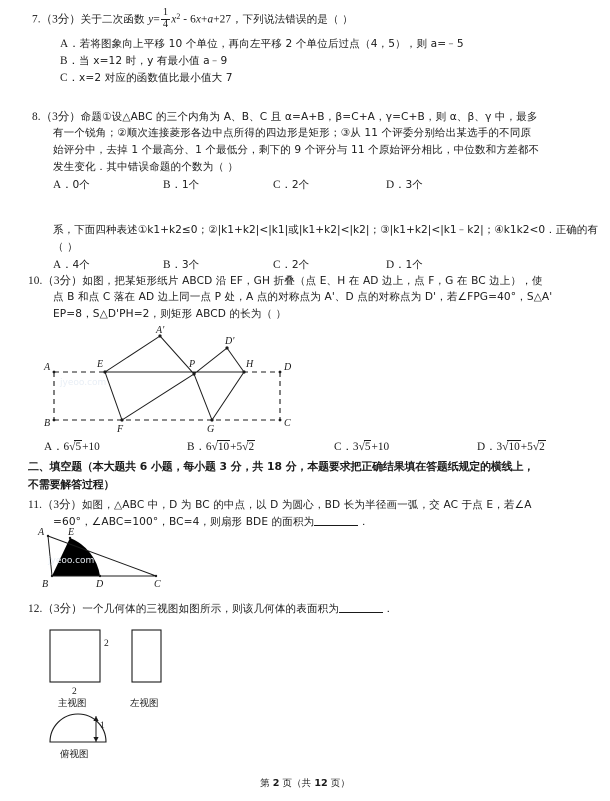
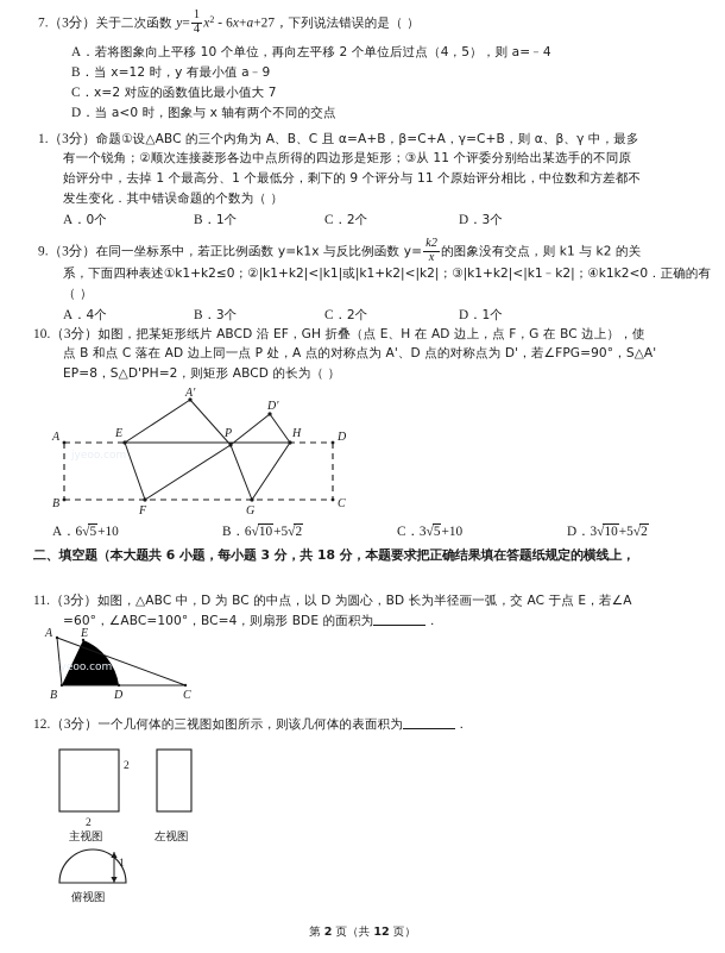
  7.（3分）关于二次函数 y=
  1
  4
  x2 - 6x+a+27，下列说法错误的是（ ）
- A．若将图象向上平移 10 个单位，再向左平移 2 个单位后过点（4，5），则 a=﹣5
+ A．若将图象向上平移 10 个单位，再向左平移 2 个单位后过点（4，5），则 a=﹣4
  B．当 x=12 时，y 有最小值 a﹣9
  C．x=2 对应的函数值比最小值大 7
+ D．当 a<0 时，图象与 x 轴有两个不同的交点
- 8.（3分）命题①设△ABC 的三个内角为 A、B、C 且 α=A+B，β=C+A，γ=C+B，则 α、β、γ 中，最多
+ 1.（3分）命题①设△ABC 的三个内角为 A、B、C 且 α=A+B，β=C+A，γ=C+B，则 α、β、γ 中，最多
  有一个锐角；②顺次连接菱形各边中点所得的四边形是矩形；③从 11 个评委分别给出某选手的不同原
  始评分中，去掉 1 个最高分、1 个最低分，剩下的 9 个评分与 11 个原始评分相比，中位数和方差都不
  发生变化．其中错误命题的个数为（ ）
  A．0个
  B．1个
  C．2个
  D．3个
+ 9.（3分）在同一坐标系中，若正比例函数 y=k1x 与反比例函数 y=
+ k2
+ x
+ 的图象没有交点，则 k1 与 k2 的关
  系，下面四种表述①k1+k2≤0；②|k1+k2|<|k1|或|k1+k2|<|k2|；③|k1+k2|<|k1﹣k2|；④k1k2<0．正确的有
  （ ）
  A．4个
  B．3个
  C．2个
  D．1个
  10.（3分）如图，把某矩形纸片 ABCD 沿 EF，GH 折叠（点 E、H 在 AD 边上，点 F，G 在 BC 边上），使
- 点 B 和点 C 落在 AD 边上同一点 P 处，A 点的对称点为 A'、D 点的对称点为 D'，若∠FPG=40°，S△A'
+ 点 B 和点 C 落在 AD 边上同一点 P 处，A 点的对称点为 A'、D 点的对称点为 D'，若∠FPG=90°，S△A'
  EP=8，S△D'PH=2，则矩形 ABCD 的长为（ ）
  A
  B
  C
  D
  E
  F
  G
  H
  P
  A'
  D'
  jyeoo.com
  A．6√5+10
  B．6√10+5√2
  C．3√5+10
  D．3√10+5√2
  二、填空题（本大题共 6 小题，每小题 3 分，共 18 分，本题要求把正确结果填在答题纸规定的横线上，
- 不需要解答过程）
  11.（3分）如图，△ABC 中，D 为 BC 的中点，以 D 为圆心，BD 长为半径画一弧，交 AC 于点 E，若∠A
  =60°，∠ABC=100°，BC=4，则扇形 BDE 的面积为 ．
  A
  B
  C
  D
  E
  jyeoo.com
  12.（3分）一个几何体的三视图如图所示，则该几何体的表面积为 ．
  2
  2
  主视图
  左视图
  1
  俯视图
  第 2 页（共 12 页）
